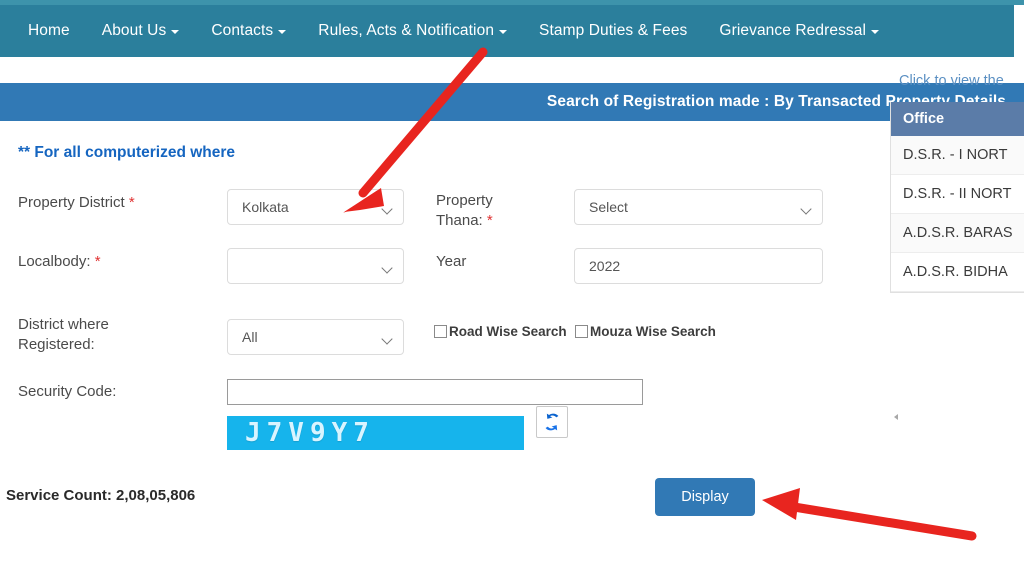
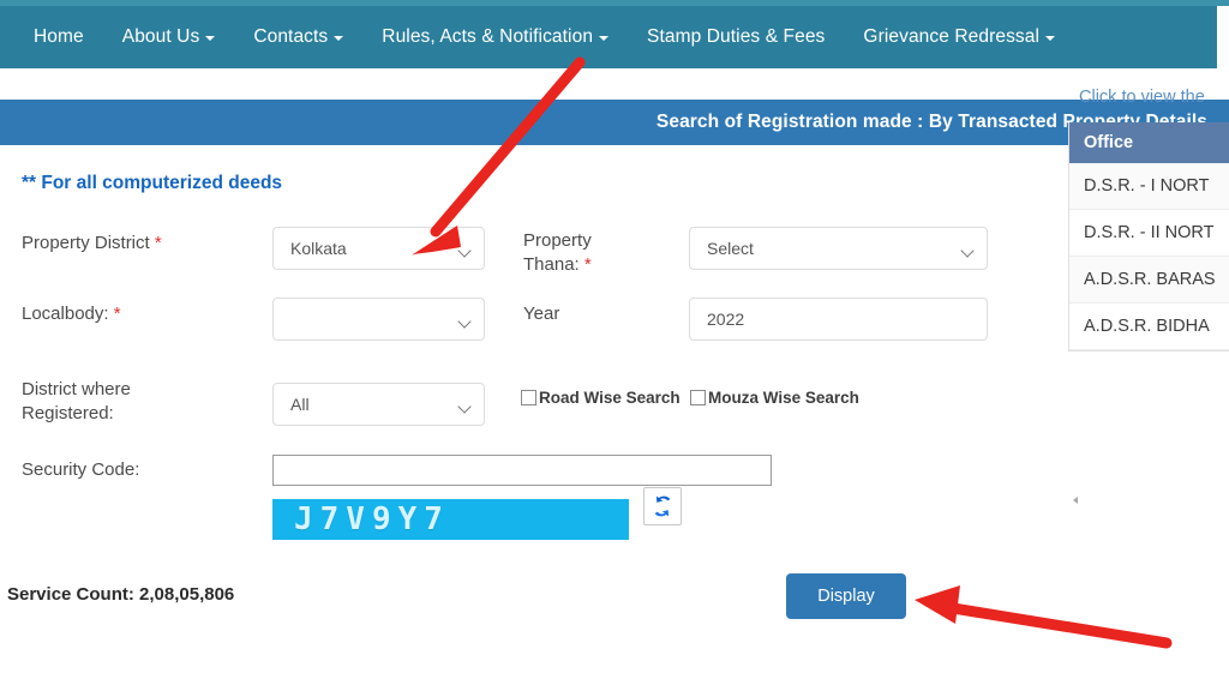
  Home
  About Us
  Contacts
  Rules, Acts & Notification
  Stamp Duties & Fees
  Grievance Redressal
  Search of Registration made : By Transacted
- ** For all computerized where
+ ** For all computerized deeds
  Property District *
  Kolkata
  Property Thana: *
  Select
  Localbody: *
  Year
  2022
  District where
  Registered:
  All
  Road Wise Search
  Mouza Wise Search
  Security Code:
  J7V9Y7
  Service Count: 2,08,05,806
  Display
  Click to view the
  Office
  D.S.R. - I NORT
  D.S.R. - II NORT
  A.D.S.R. BARAS
  A.D.S.R. BIDHA
